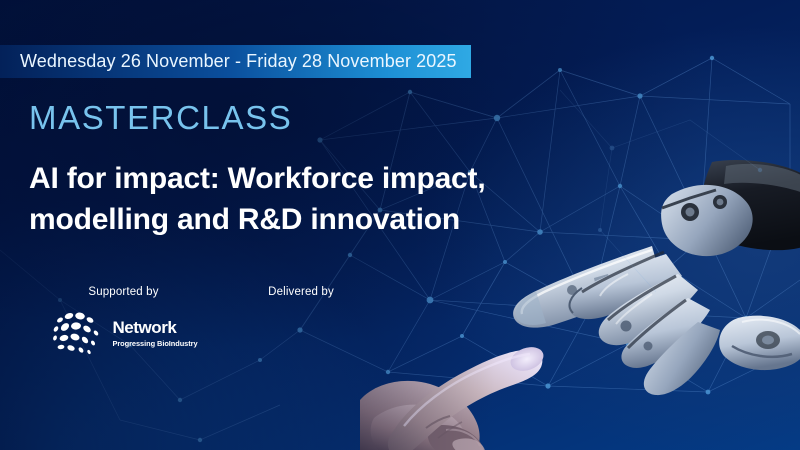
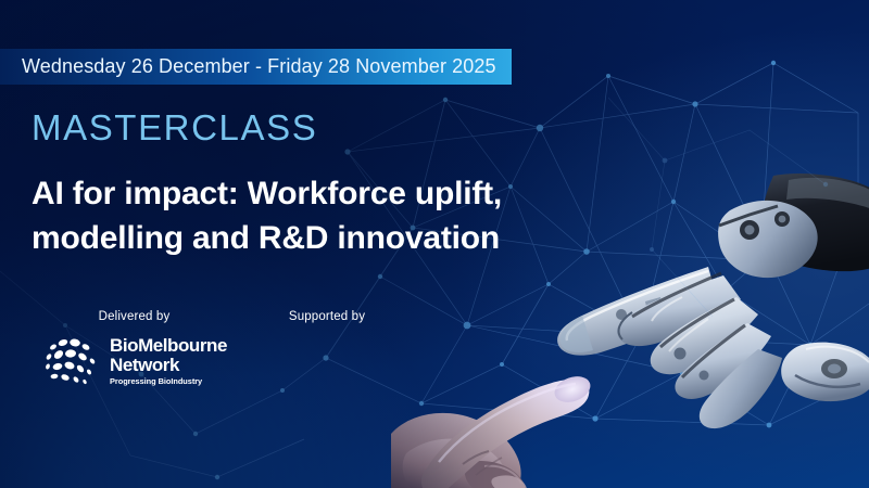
- Wednesday 26 November - Friday 28 November 2025
+ Wednesday 26 December - Friday 28 November 2025
  MASTERCLASS
- AI for impact: Workforce impact,
+ AI for impact: Workforce uplift,
  modelling and R&D innovation
- Supported by
+ Delivered by
+ BioMelbourne
  Network
  Progressing BioIndustry
- Delivered by
+ Supported by
